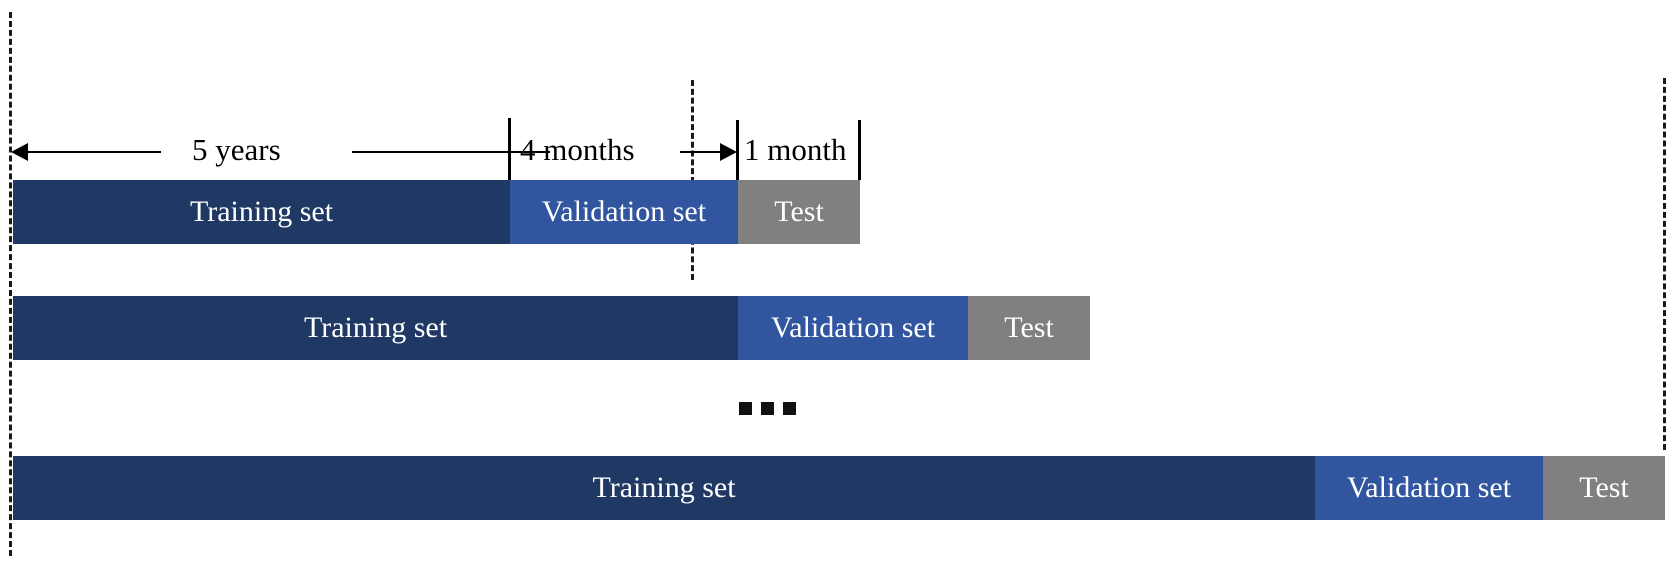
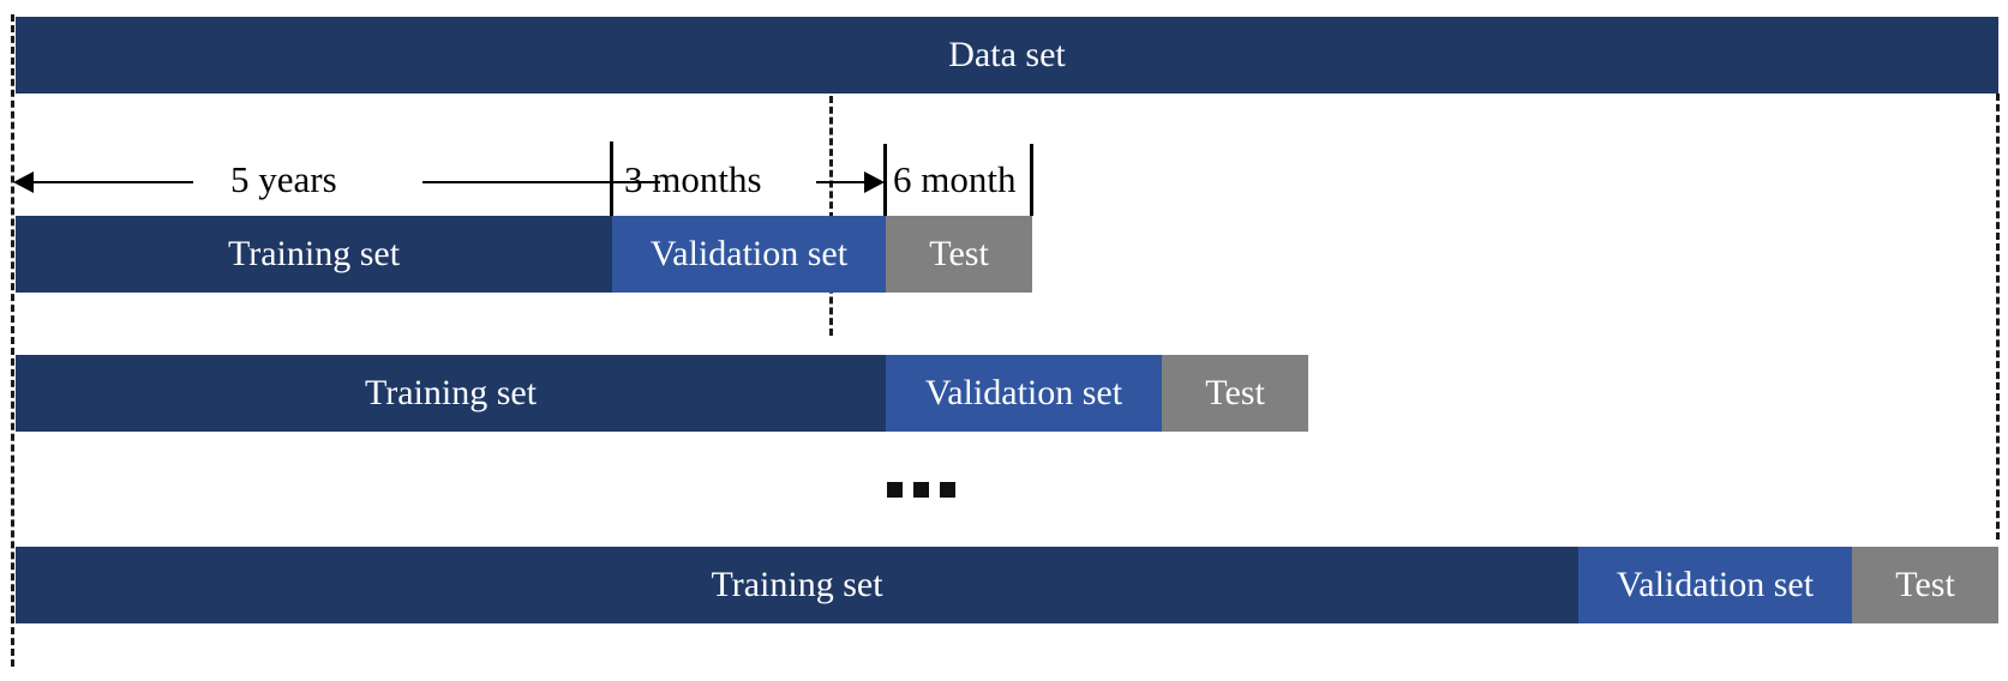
+ Data set
  5 years
- 4 months
+ 3 months
- 1 month
+ 6 month
  Training set
  Validation set
  Test
  Training set
  Validation set
  Test
  Training set
  Validation set
  Test
